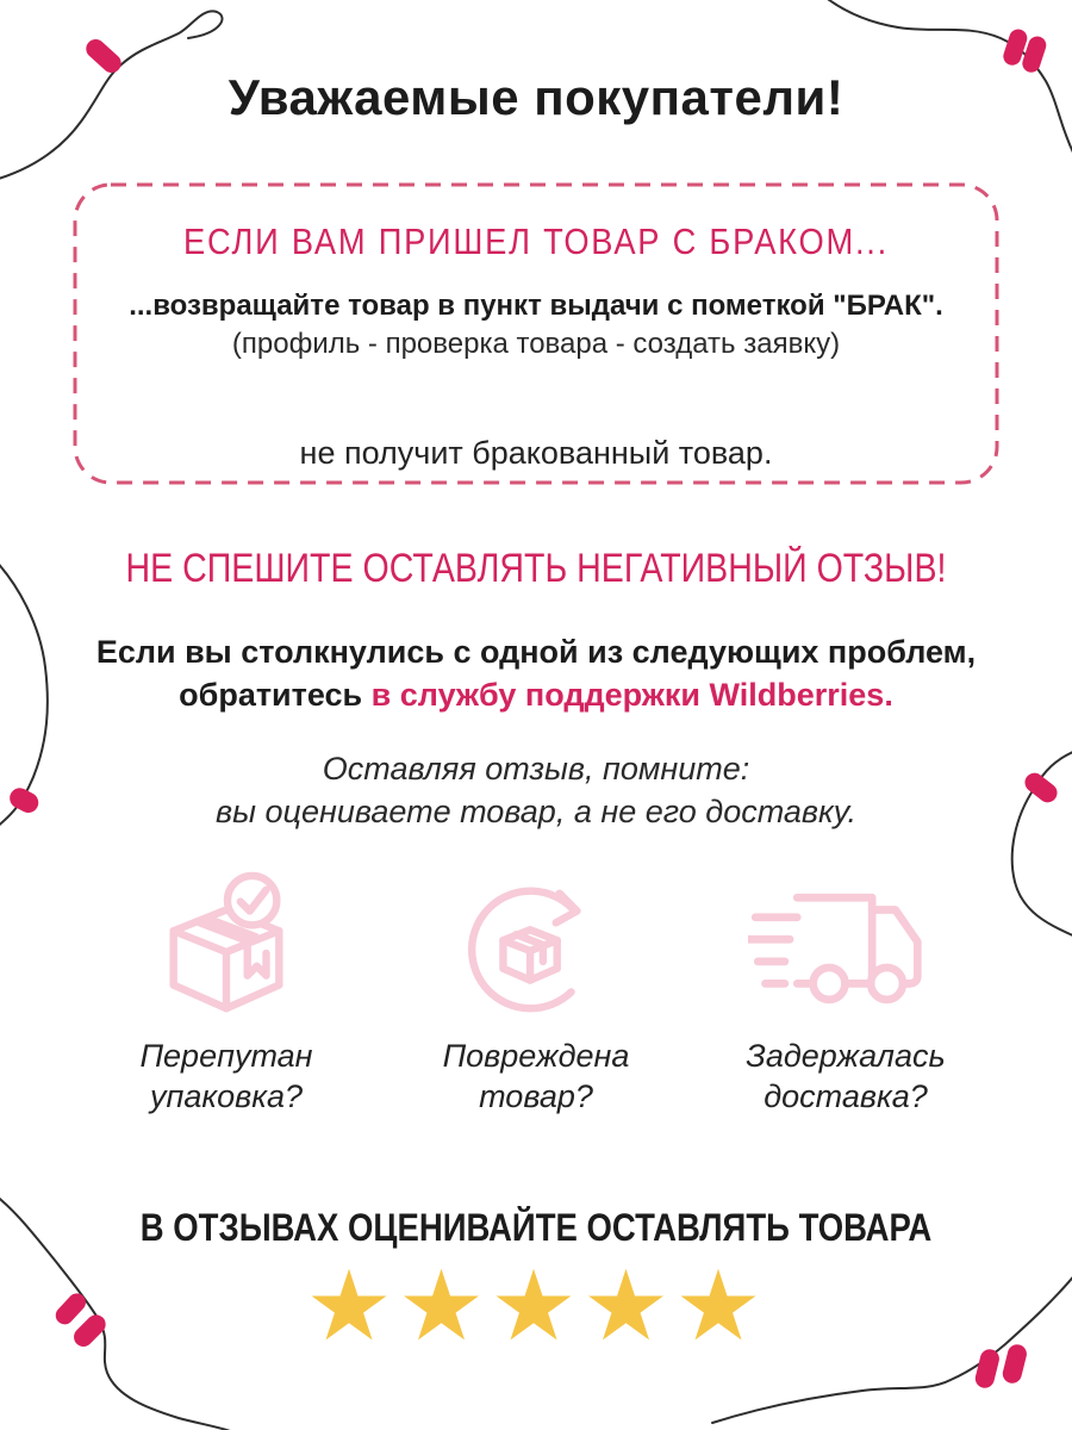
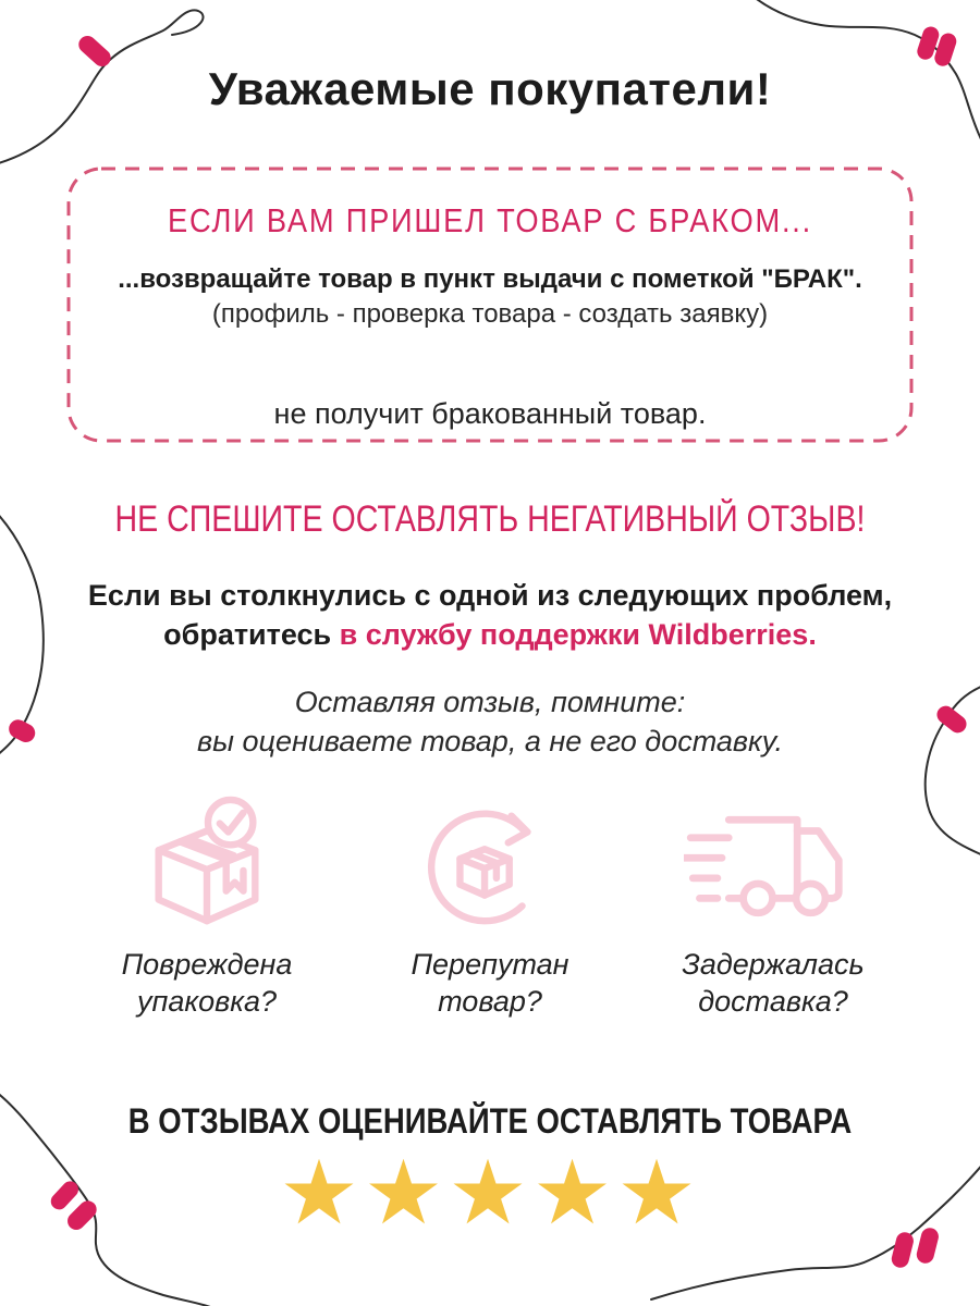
  Уважаемые покупатели!
  ЕСЛИ ВАМ ПРИШЕЛ ТОВАР С БРАКОМ...
  ...возвращайте товар в пункт выдачи с пометкой "БРАК".
  (профиль - проверка товара - создать заявку)
  не получит бракованный товар.
  НЕ СПЕШИТЕ ОСТАВЛЯТЬ НЕГАТИВНЫЙ ОТЗЫВ!
  Если вы столкнулись с одной из следующих проблем,
  обратитесь в службу поддержки Wildberries.
  Оставляя отзыв, помните:
  вы оцениваете товар, а не его доставку.
- Перепутан
+ Повреждена
  упаковка?
- Повреждена
+ Перепутан
  товар?
  Задержалась
  доставка?
  В ОТЗЫВАХ ОЦЕНИВАЙТЕ ОСТАВЛЯТЬ ТОВАРА
  ★★★★★
